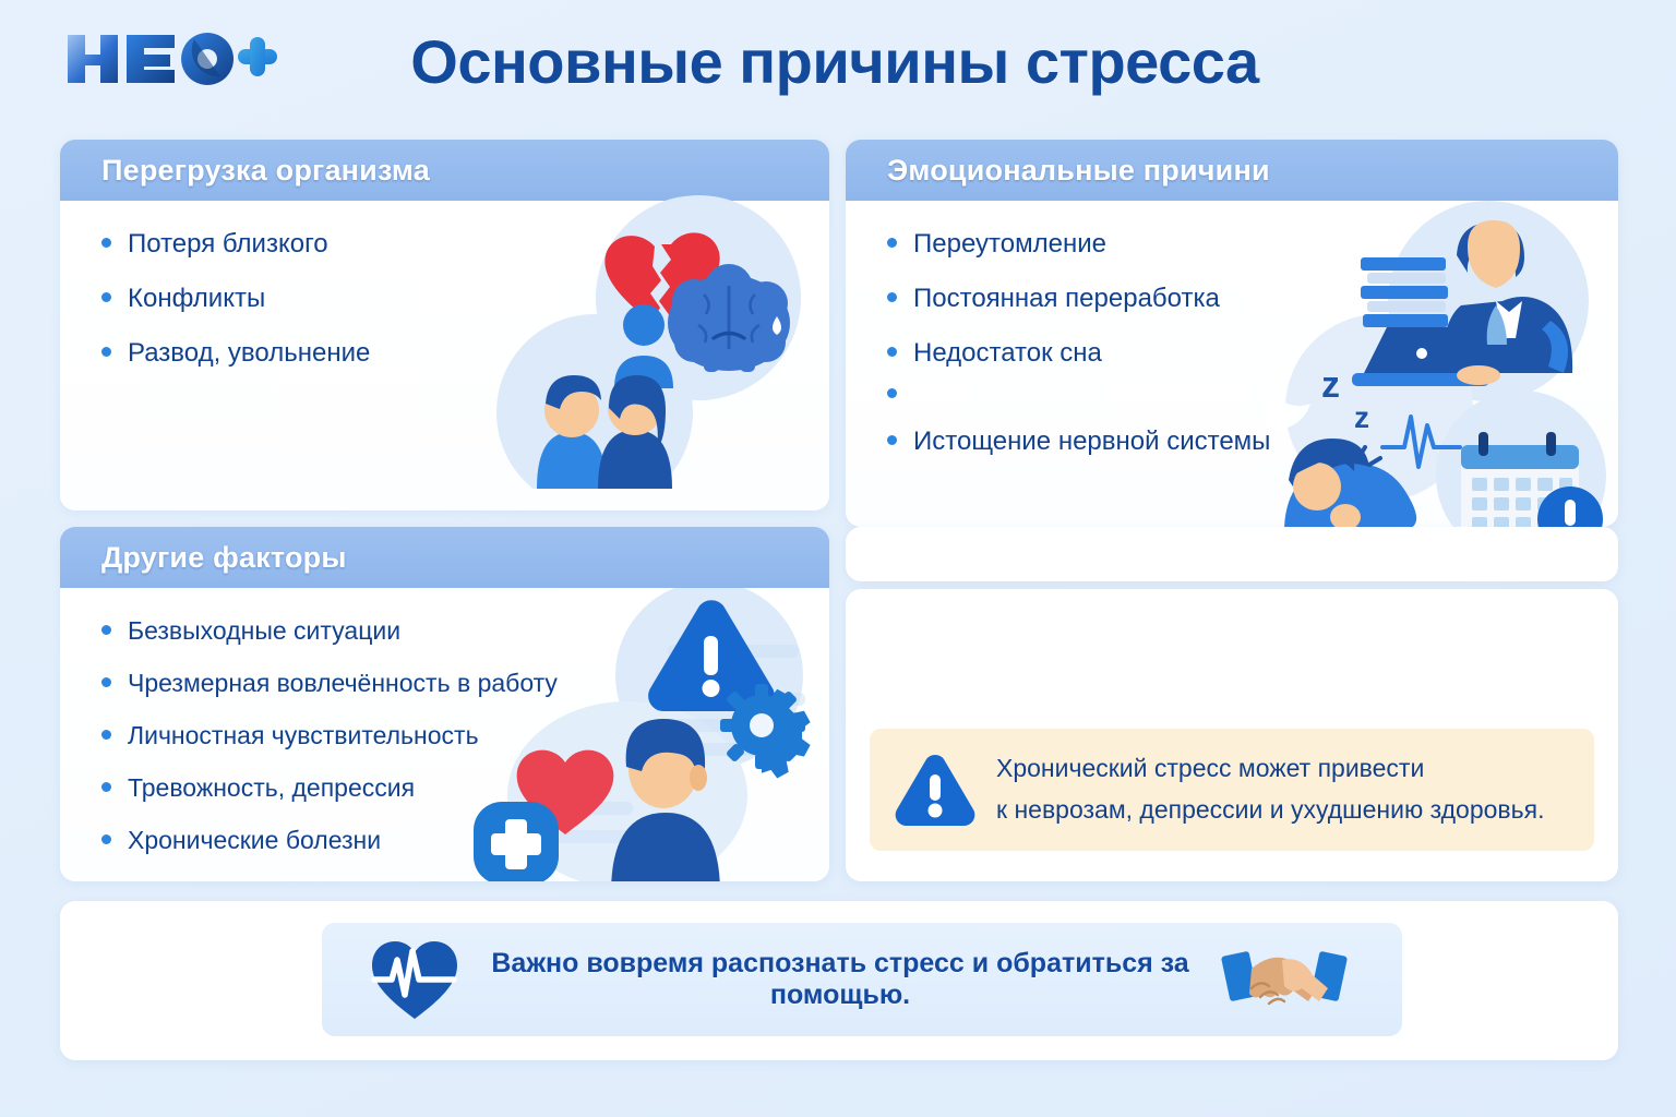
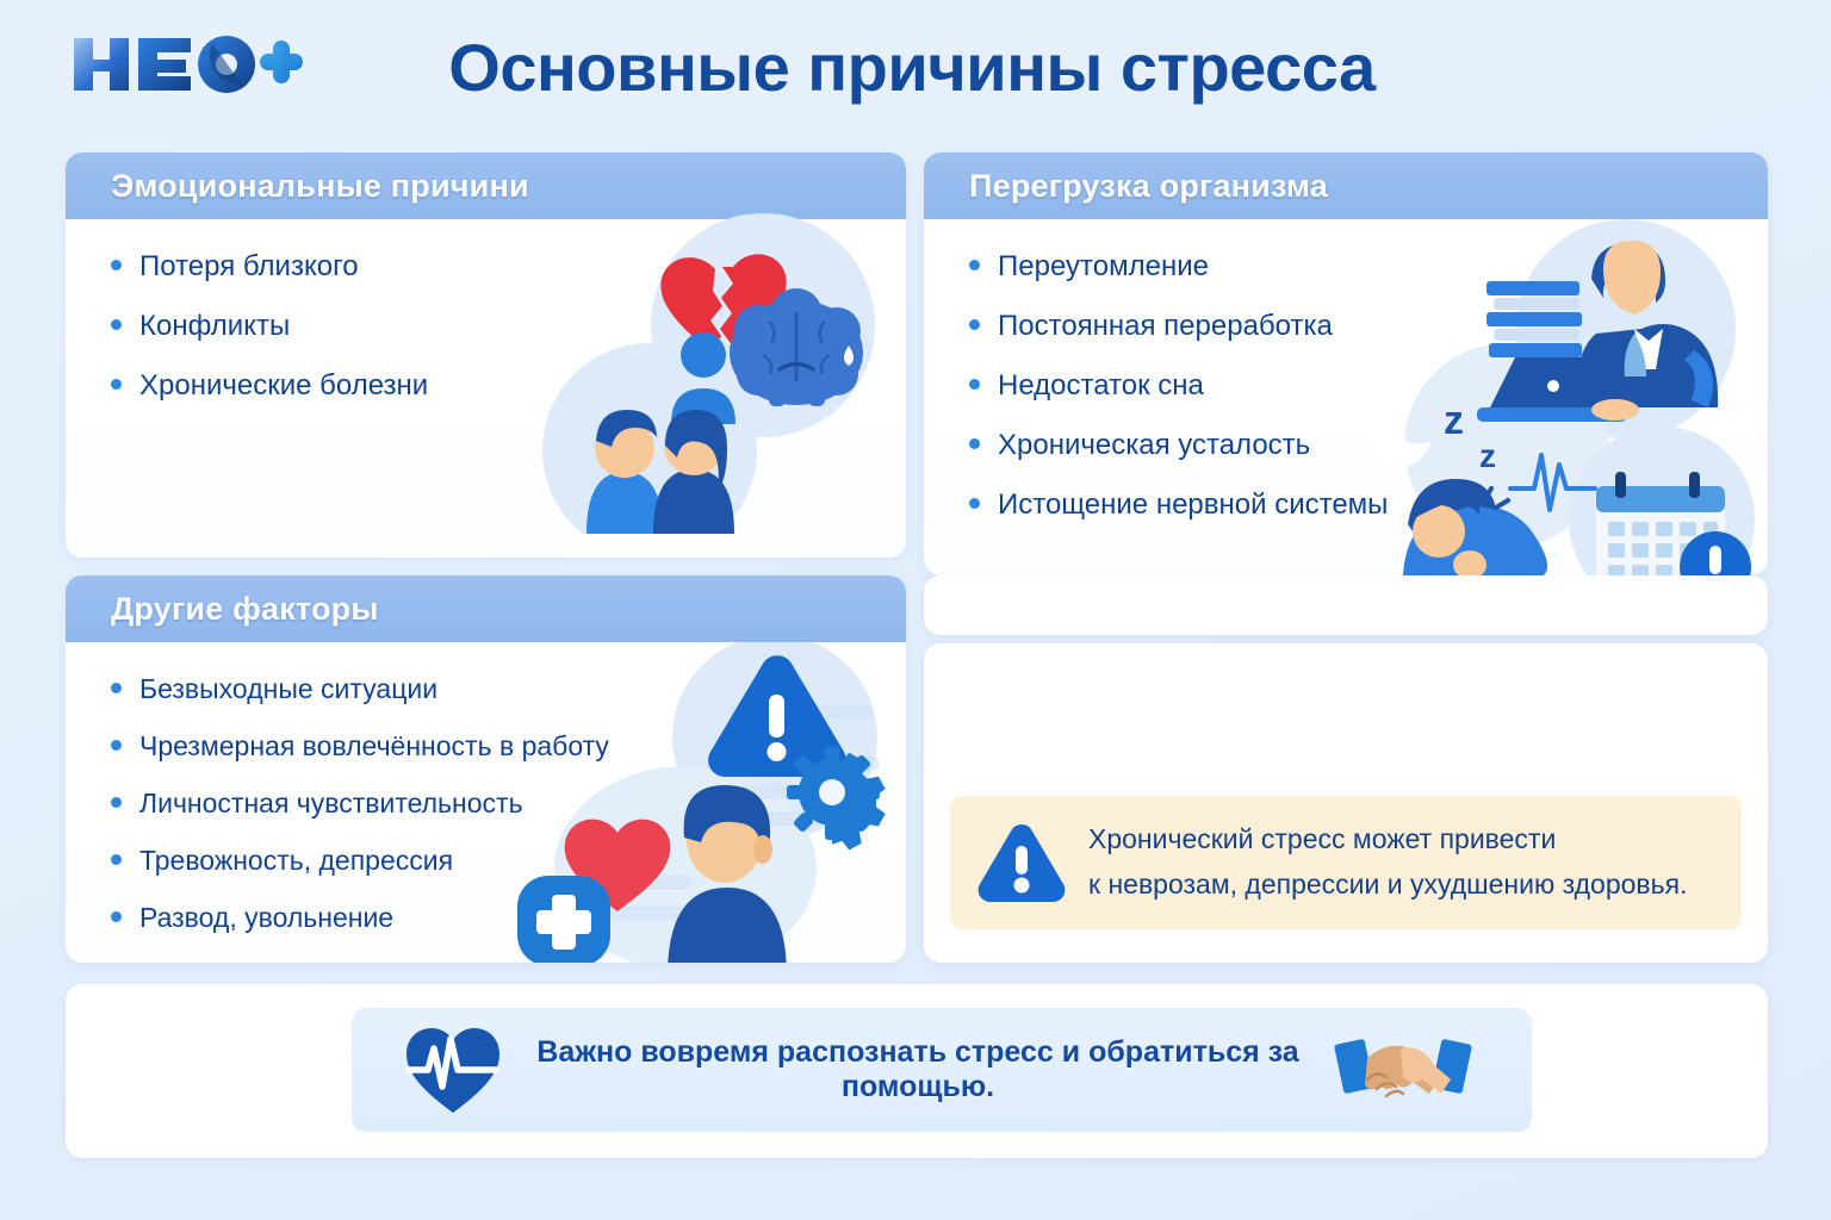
  Основные причины стресса
- Перегрузка организма
+ Эмоциональные причини
  Потеря близкого
  Конфликты
- Развод, увольнение
+ Хронические болезни
- Эмоциональные причини
+ Перегрузка организма
  z
  z
  Переутомление
  Постоянная переработка
  Недостаток сна
+ Хроническая усталость
  Истощение нервной системы
  Другие факторы
  Безвыходные ситуации
  Чрезмерная вовлечённость в работу
  Личностная чувствительность
  Тревожность, депрессия
- Хронические болезни
+ Развод, увольнение
  Хронический стресс может привести
  к неврозам, депрессии и ухудшению здоровья.
  Важно вовремя распознать стресс и обратиться за помощью.
